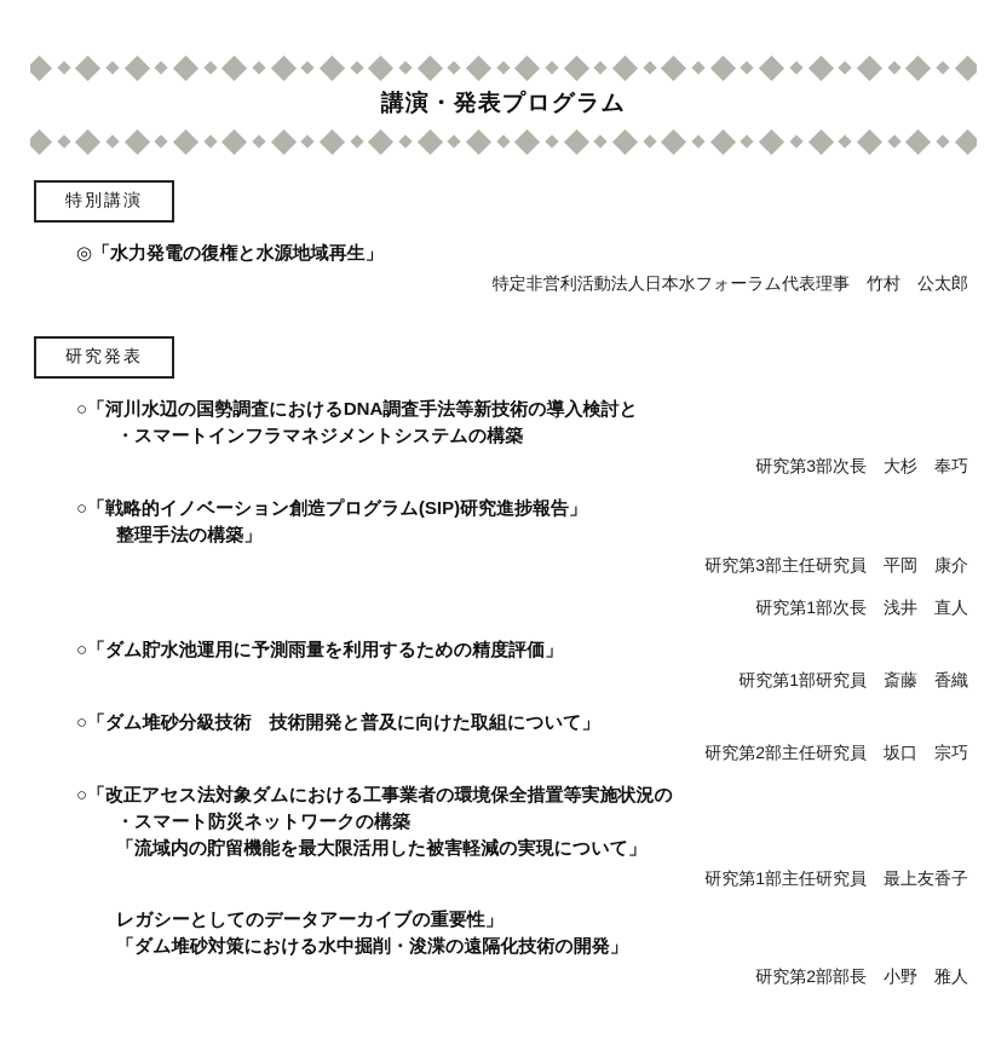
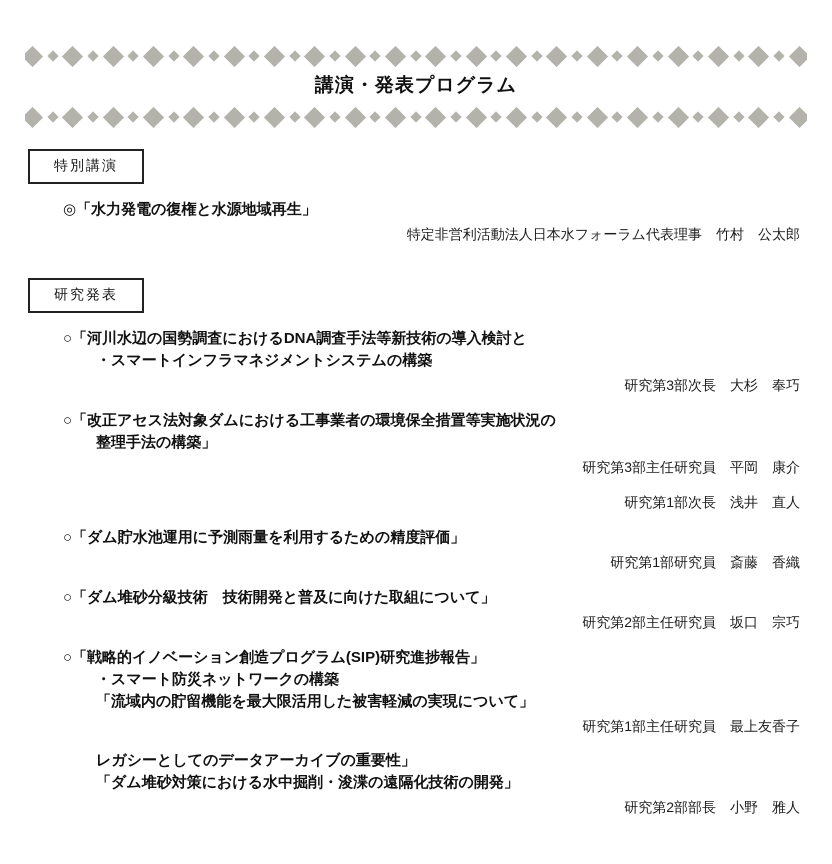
  講演・発表プログラム
  特別講演
  ◎「水力発電の復権と水源地域再生」
  特定非営利活動法人日本水フォーラム代表理事 竹村 公太郎
  研究発表
  ○「河川水辺の国勢調査におけるDNA調査手法等新技術の導入検討と
  ・スマートインフラマネジメントシステムの構築
  研究第3部次長 大杉 奉巧
- ○「戦略的イノベーション創造プログラム(SIP)研究進捗報告」
+ ○「改正アセス法対象ダムにおける工事業者の環境保全措置等実施状況の
  整理手法の構築」
  研究第3部主任研究員 平岡 康介
  研究第1部次長 浅井 直人
  ○「ダム貯水池運用に予測雨量を利用するための精度評価」
  研究第1部研究員 斎藤 香織
  ○「ダム堆砂分級技術 技術開発と普及に向けた取組について」
  研究第2部主任研究員 坂口 宗巧
- ○「改正アセス法対象ダムにおける工事業者の環境保全措置等実施状況の
+ ○「戦略的イノベーション創造プログラム(SIP)研究進捗報告」
  ・スマート防災ネットワークの構築
  「流域内の貯留機能を最大限活用した被害軽減の実現について」
  研究第1部主任研究員 最上友香子
  レガシーとしてのデータアーカイブの重要性」
  「ダム堆砂対策における水中掘削・浚渫の遠隔化技術の開発」
  研究第2部部長 小野 雅人
